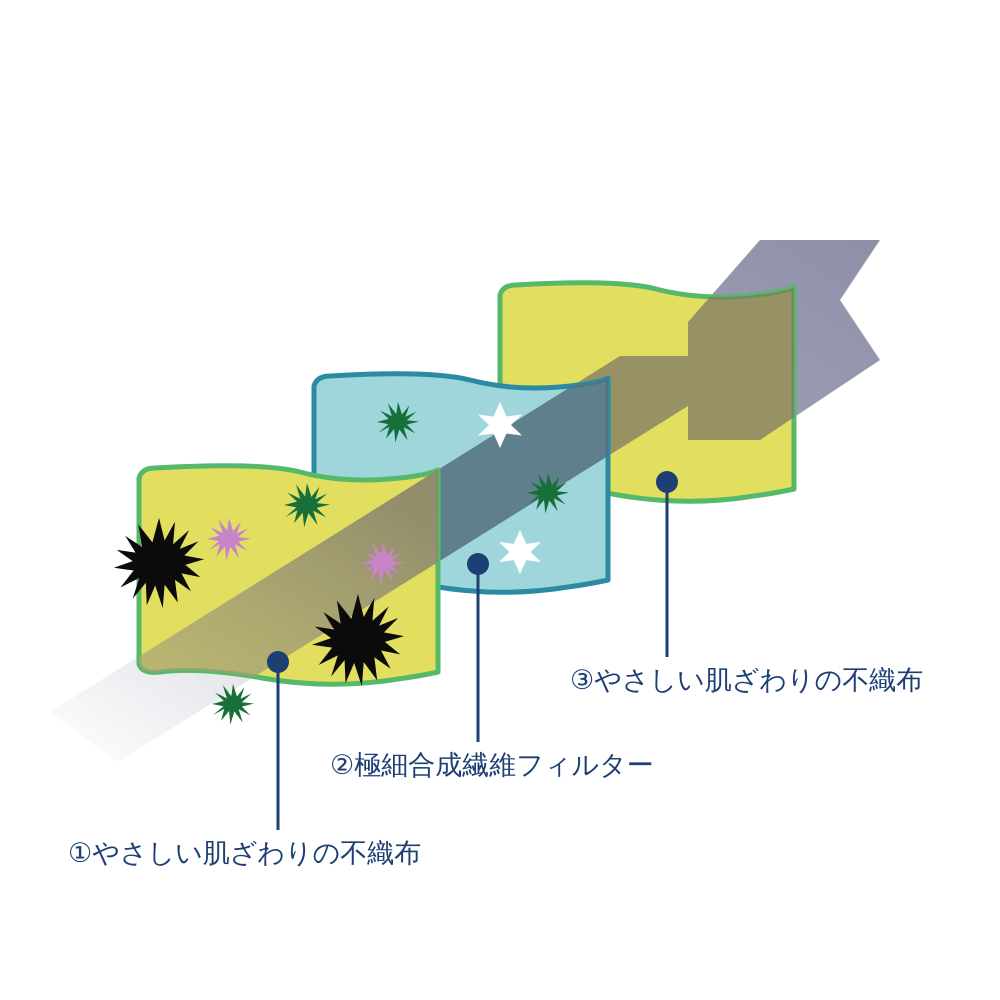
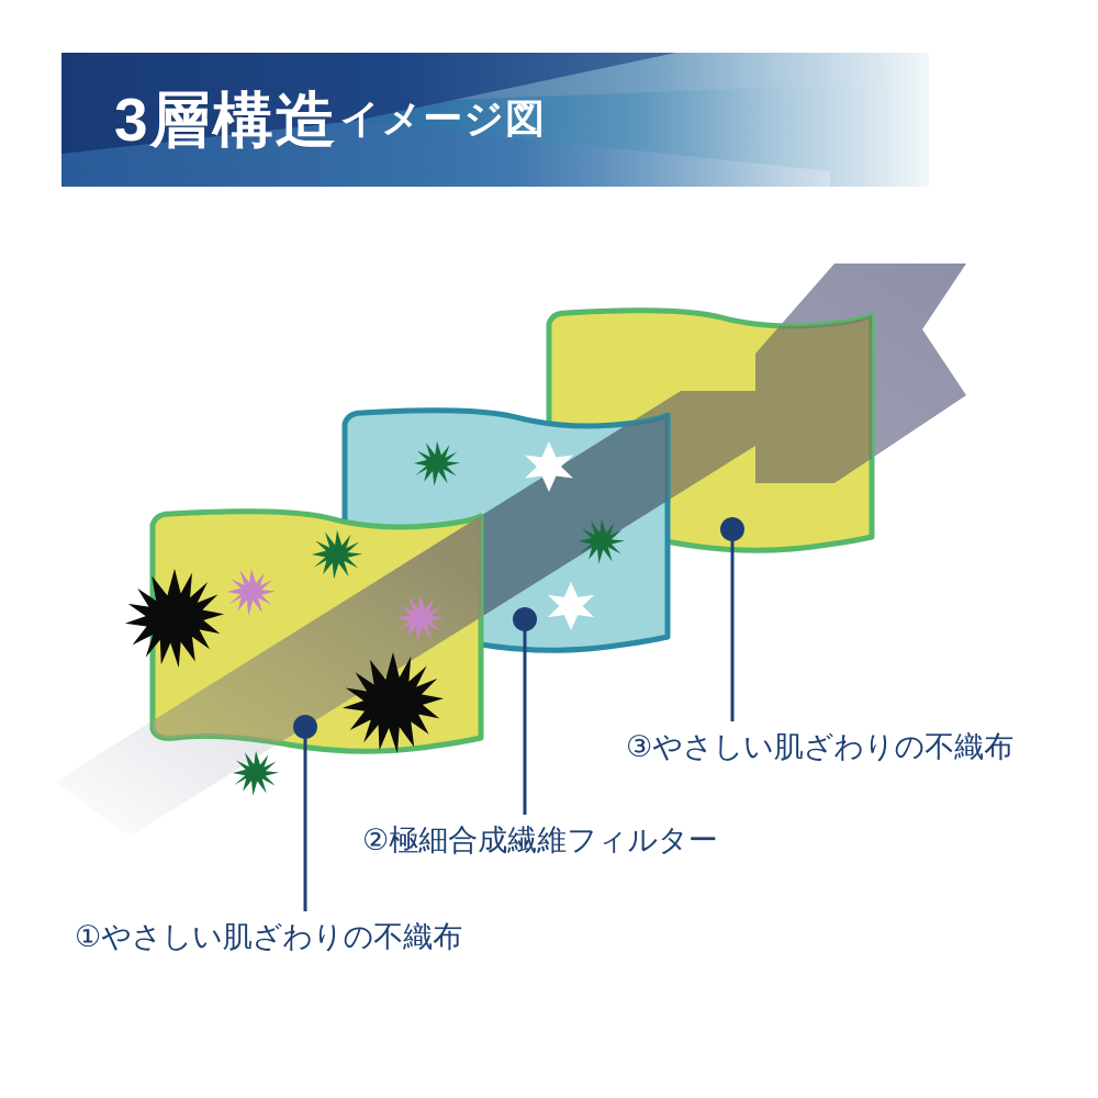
+ 3層構造
+ イメージ図
  ①やさしい肌ざわりの不織布
  ②極細合成繊維フィルター
  ③やさしい肌ざわりの不織布
